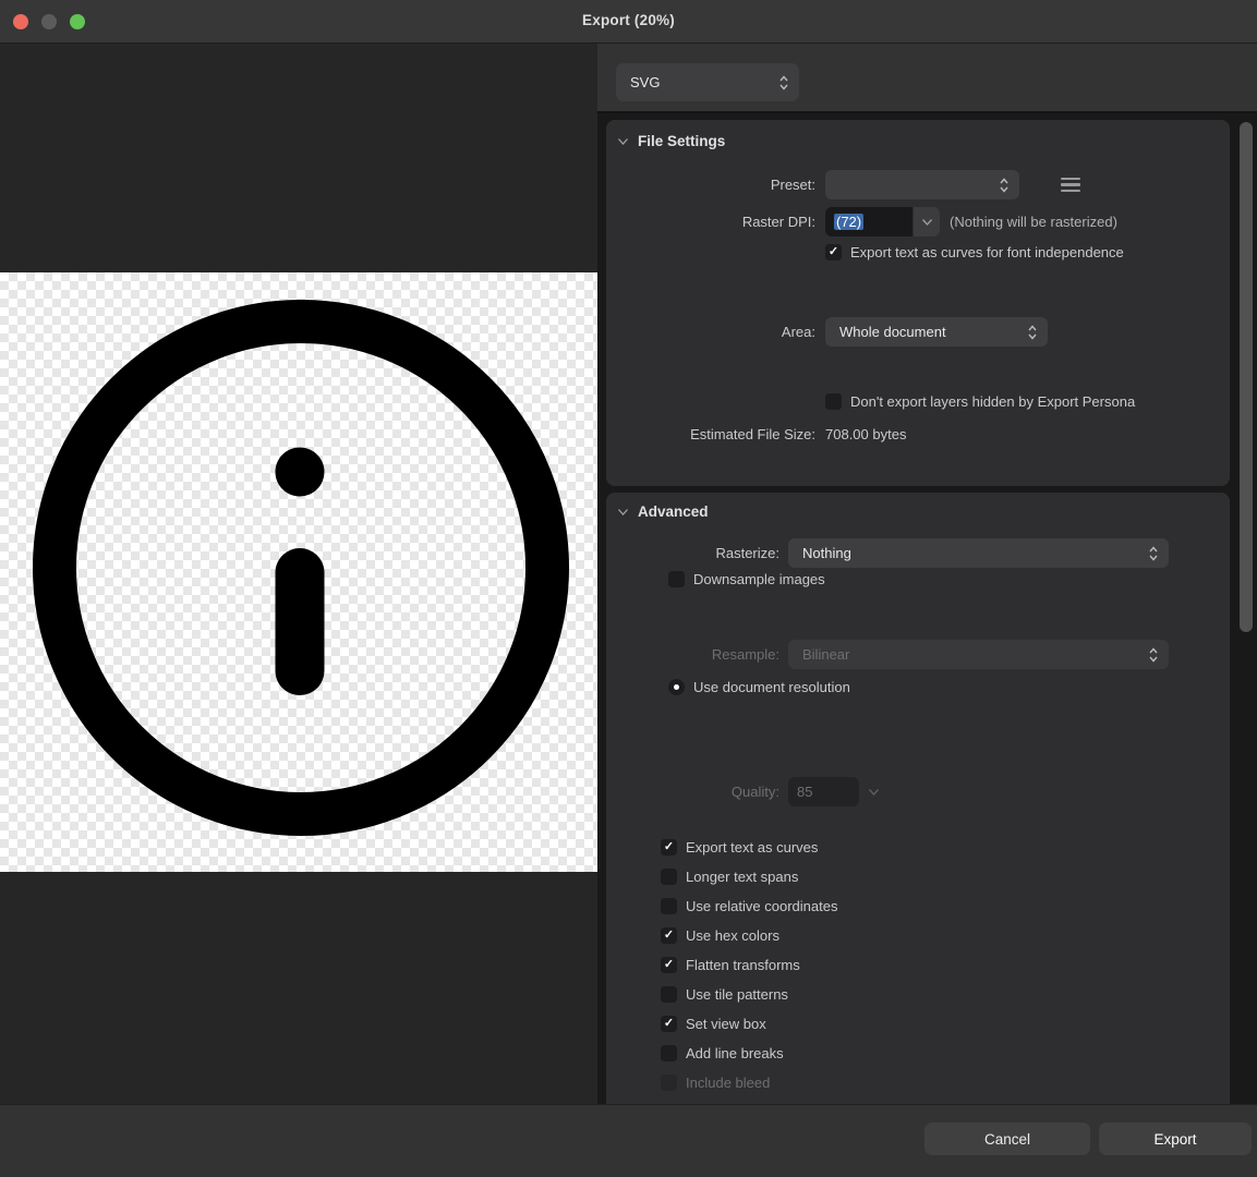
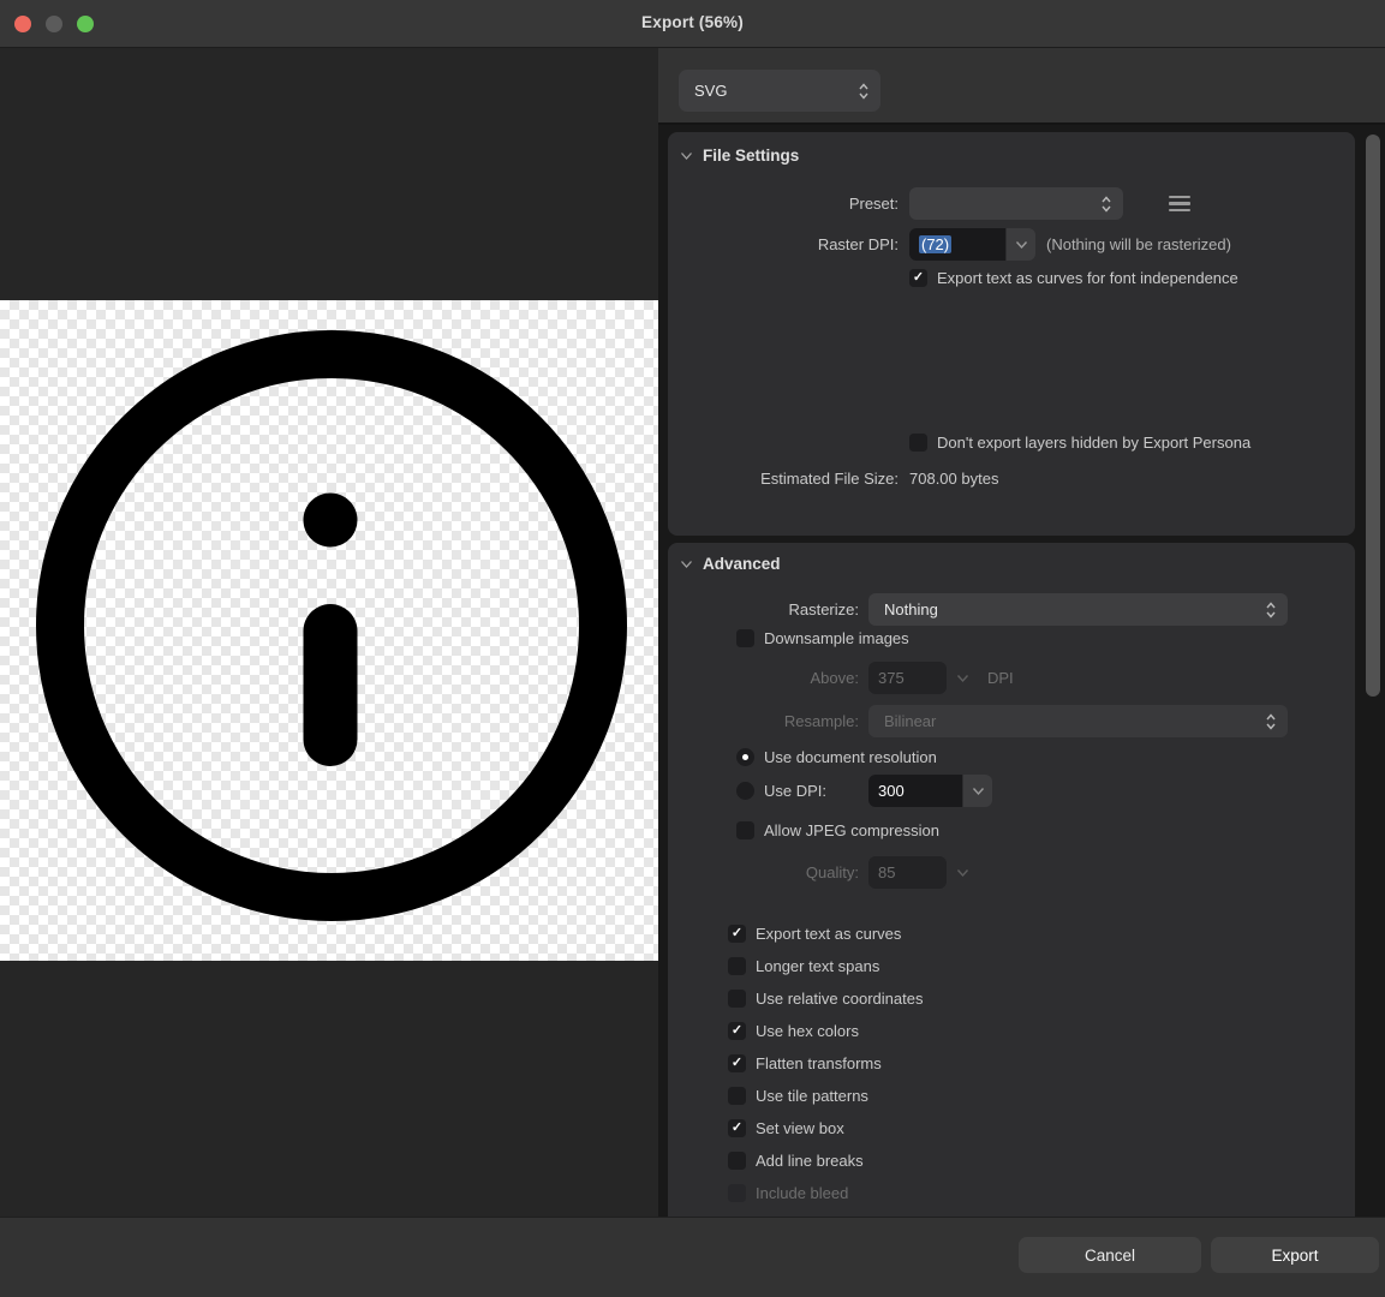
- Export (20%)
+ Export (56%)
  SVG
  File Settings
  Preset:
  Raster DPI:
  (72)
  (Nothing will be rasterized)
  Export text as curves for font independence
- Area:
- Whole document
  Don't export layers hidden by Export Persona
  Estimated File Size:
  708.00 bytes
  Advanced
  Rasterize:
  Nothing
  Downsample images
+ Above:
+ 375
+ DPI
  Resample:
  Bilinear
  Use document resolution
+ Use DPI:
+ 300
+ Allow JPEG compression
  Quality:
  85
  Export text as curves
  Longer text spans
  Use relative coordinates
  Use hex colors
  Flatten transforms
  Use tile patterns
  Set view box
  Add line breaks
  Include bleed
  Cancel
  Export
